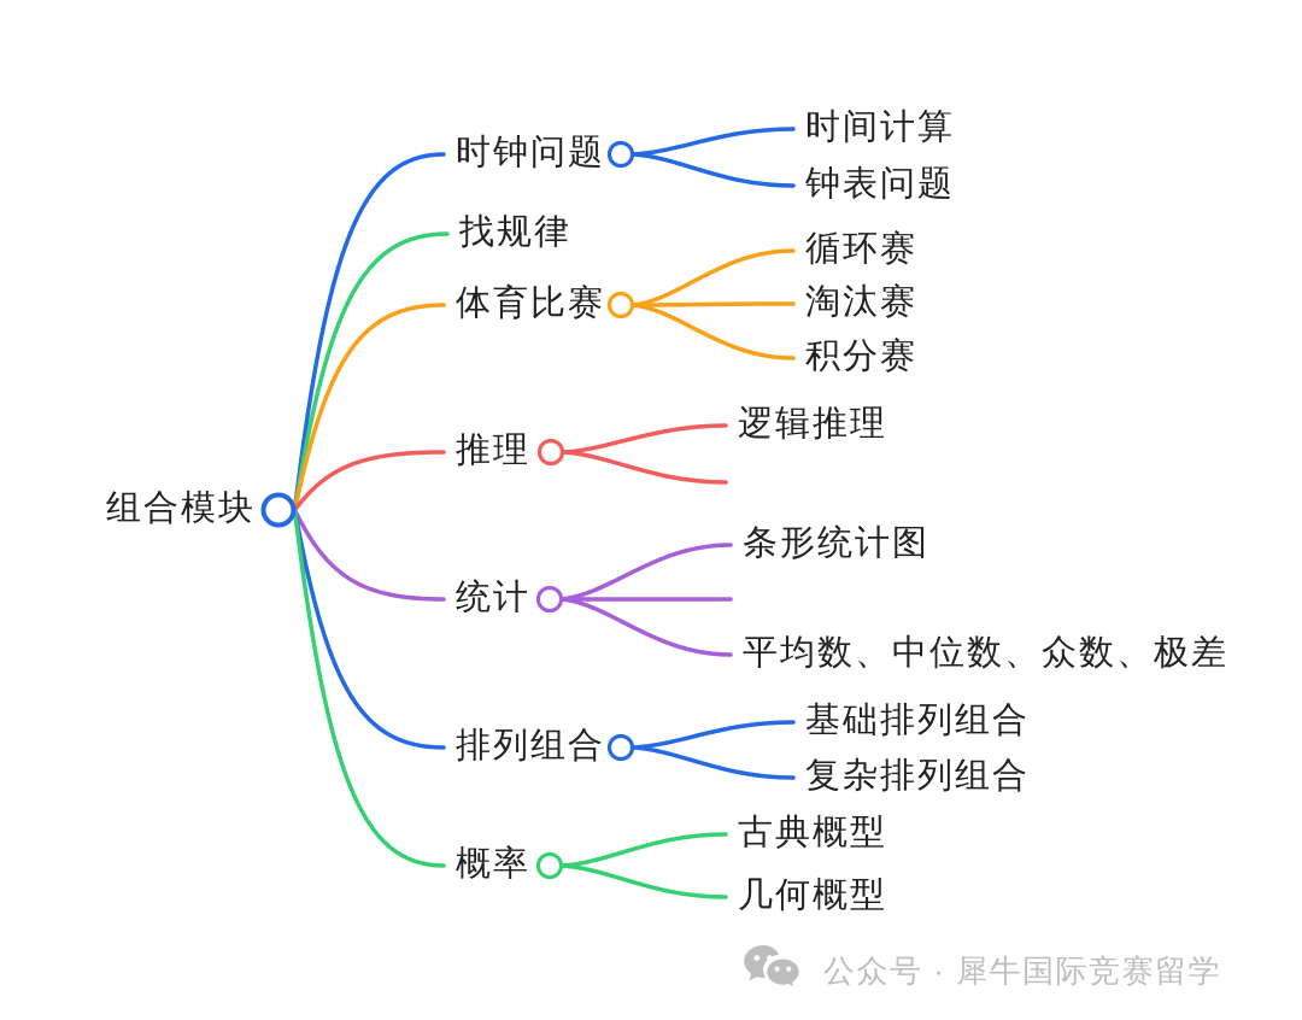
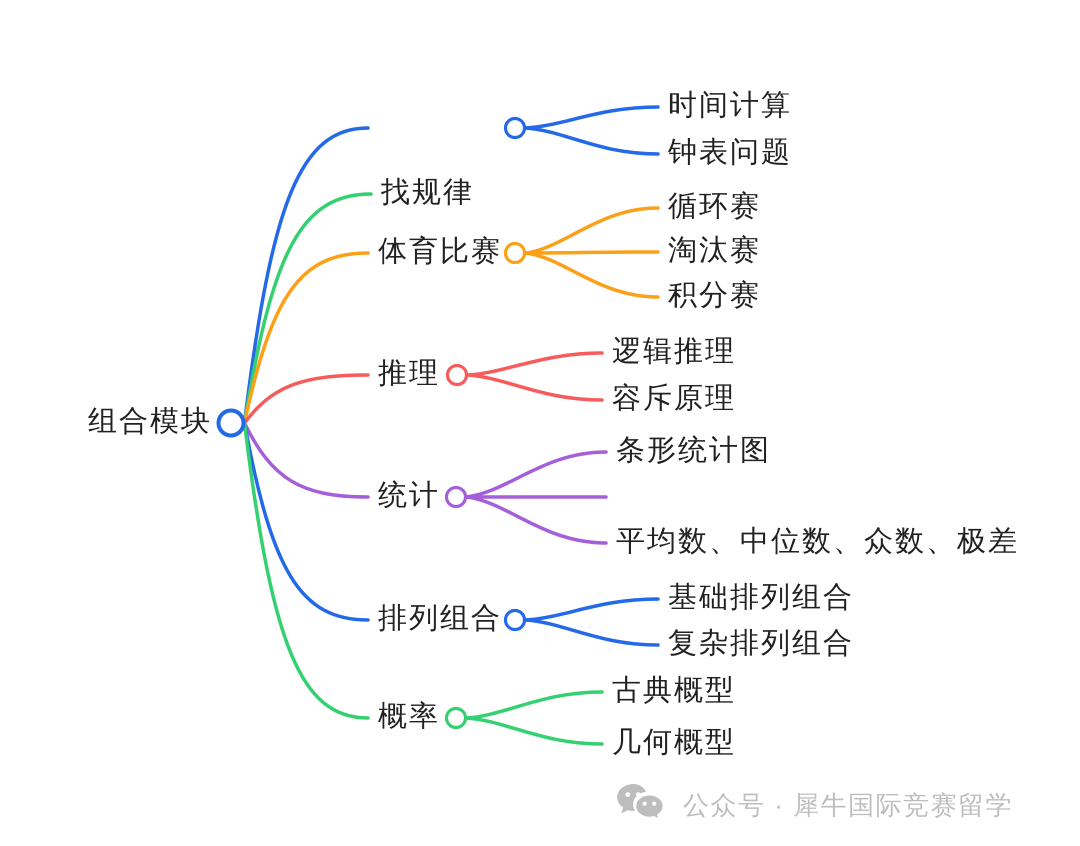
  组合模块
- 时钟问题
  找规律
  体育比赛
  推理
  统计
  排列组合
  概率
  时间计算
  钟表问题
  循环赛
  淘汰赛
  积分赛
  逻辑推理
+ 容斥原理
  条形统计图
  平均数、中位数、众数、极差
  基础排列组合
  复杂排列组合
  古典概型
  几何概型
  公众号 · 犀牛国际竞赛留学
